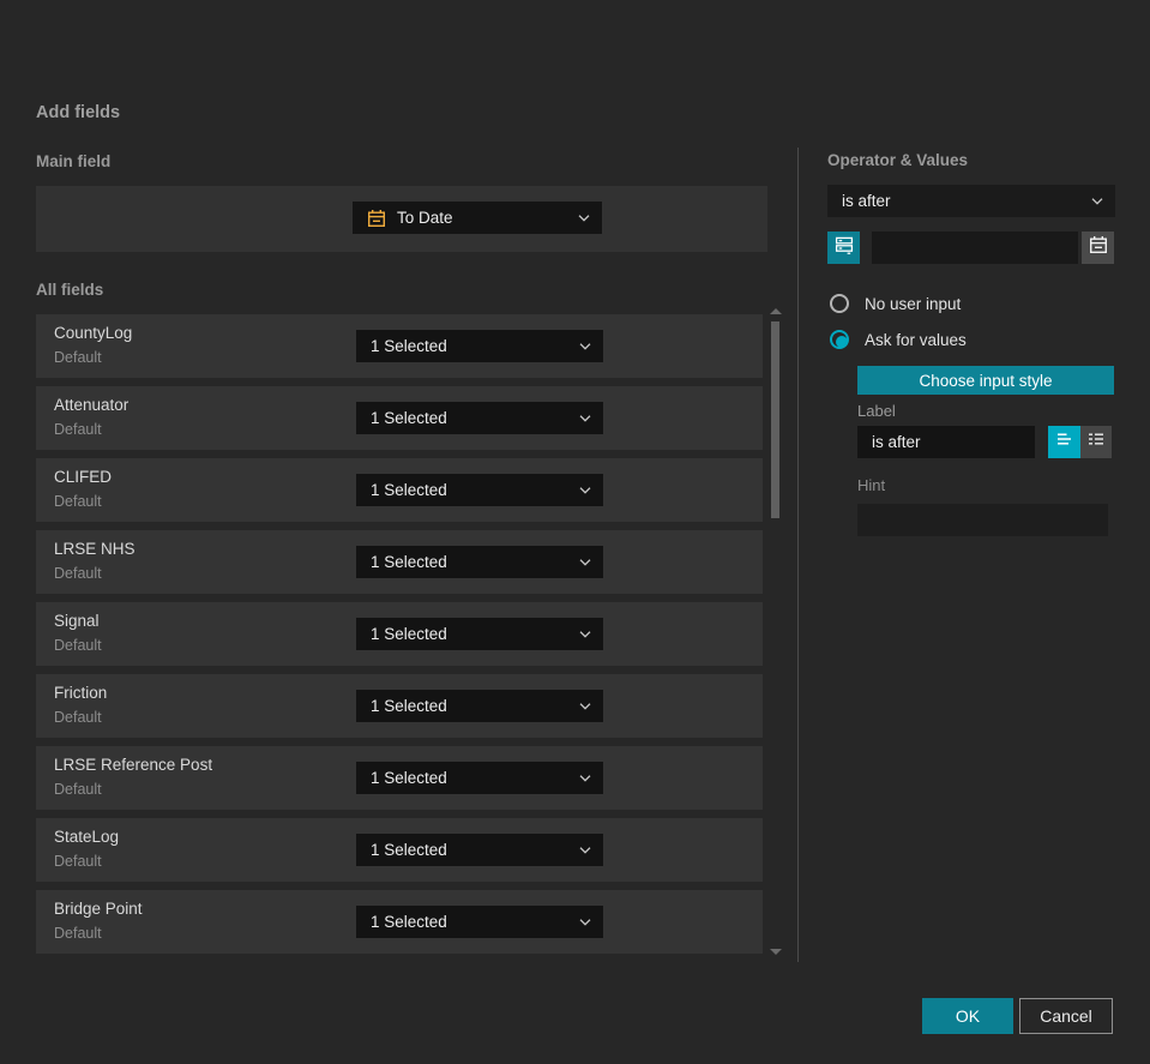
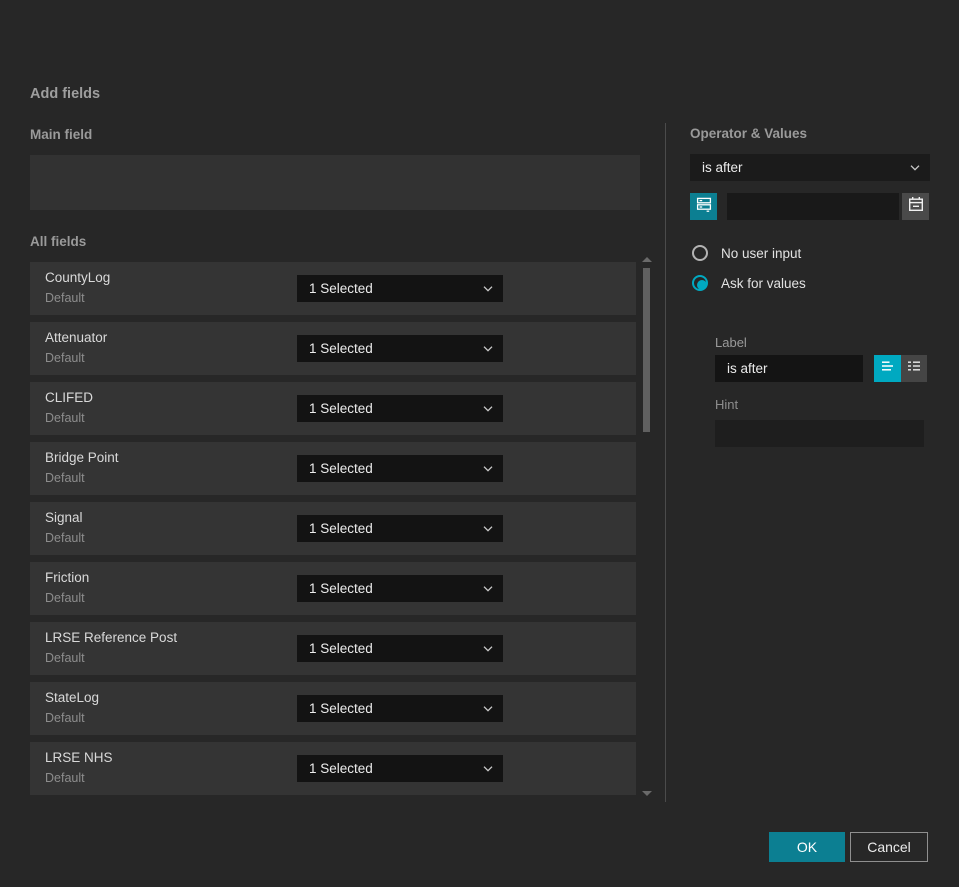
  Add fields
  Main field
- To Date
  All fields
  CountyLog
  Default
  1 Selected
  Attenuator
  Default
  1 Selected
  CLIFED
  Default
  1 Selected
- LRSE NHS
+ Bridge Point
  Default
  1 Selected
  Signal
  Default
  1 Selected
  Friction
  Default
  1 Selected
  LRSE Reference Post
  Default
  1 Selected
  StateLog
  Default
  1 Selected
- Bridge Point
+ LRSE NHS
  Default
  1 Selected
  Operator & Values
  is after
  No user input
  Ask for values
- Choose input style
  Label
  is after
  Hint
  OK
  Cancel
